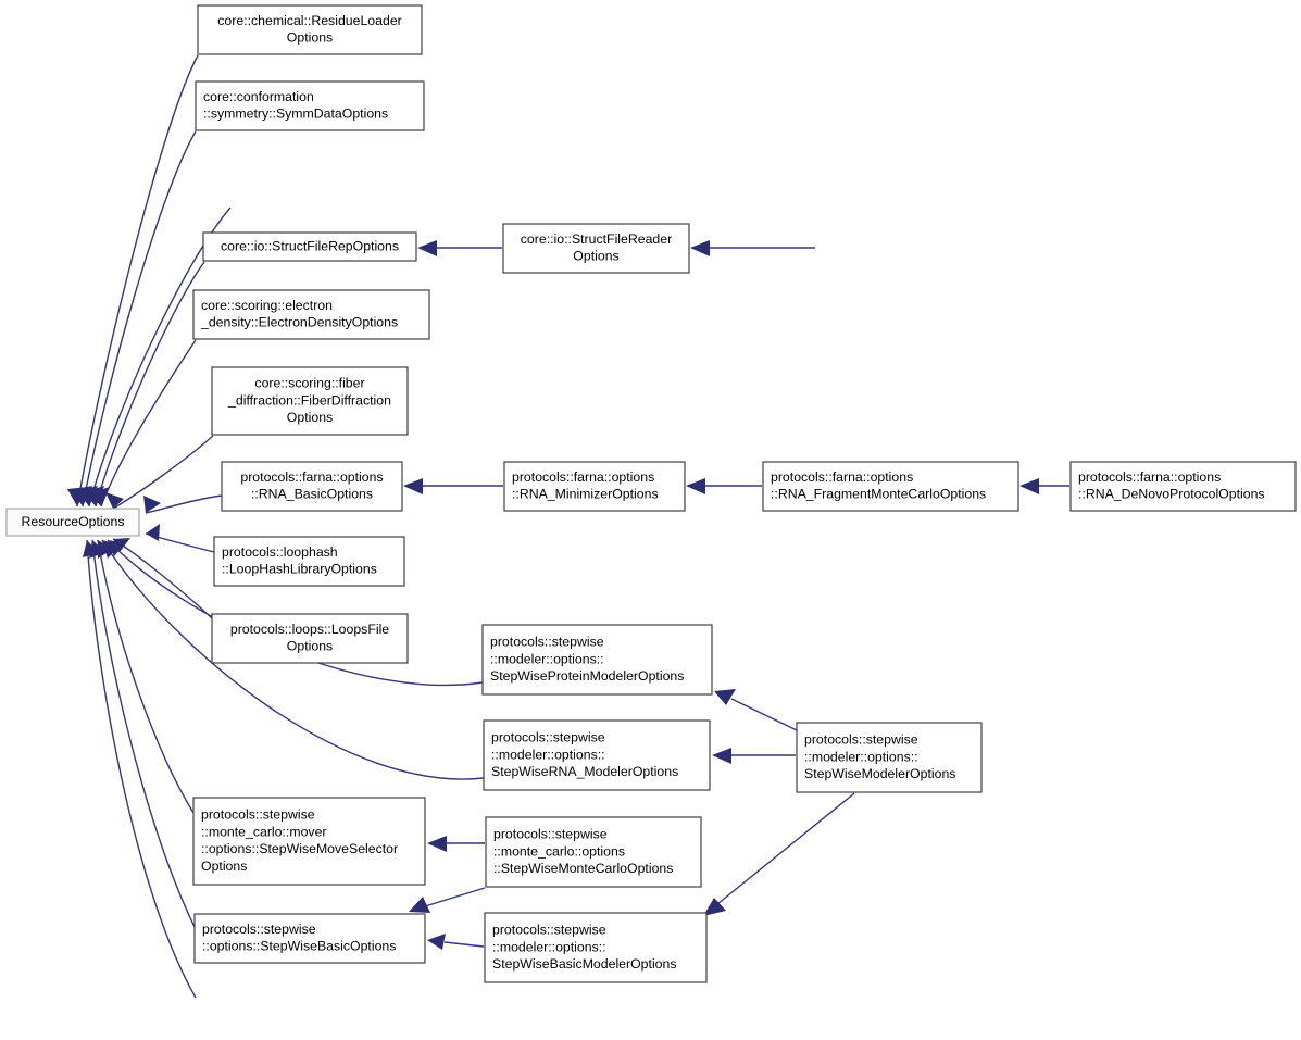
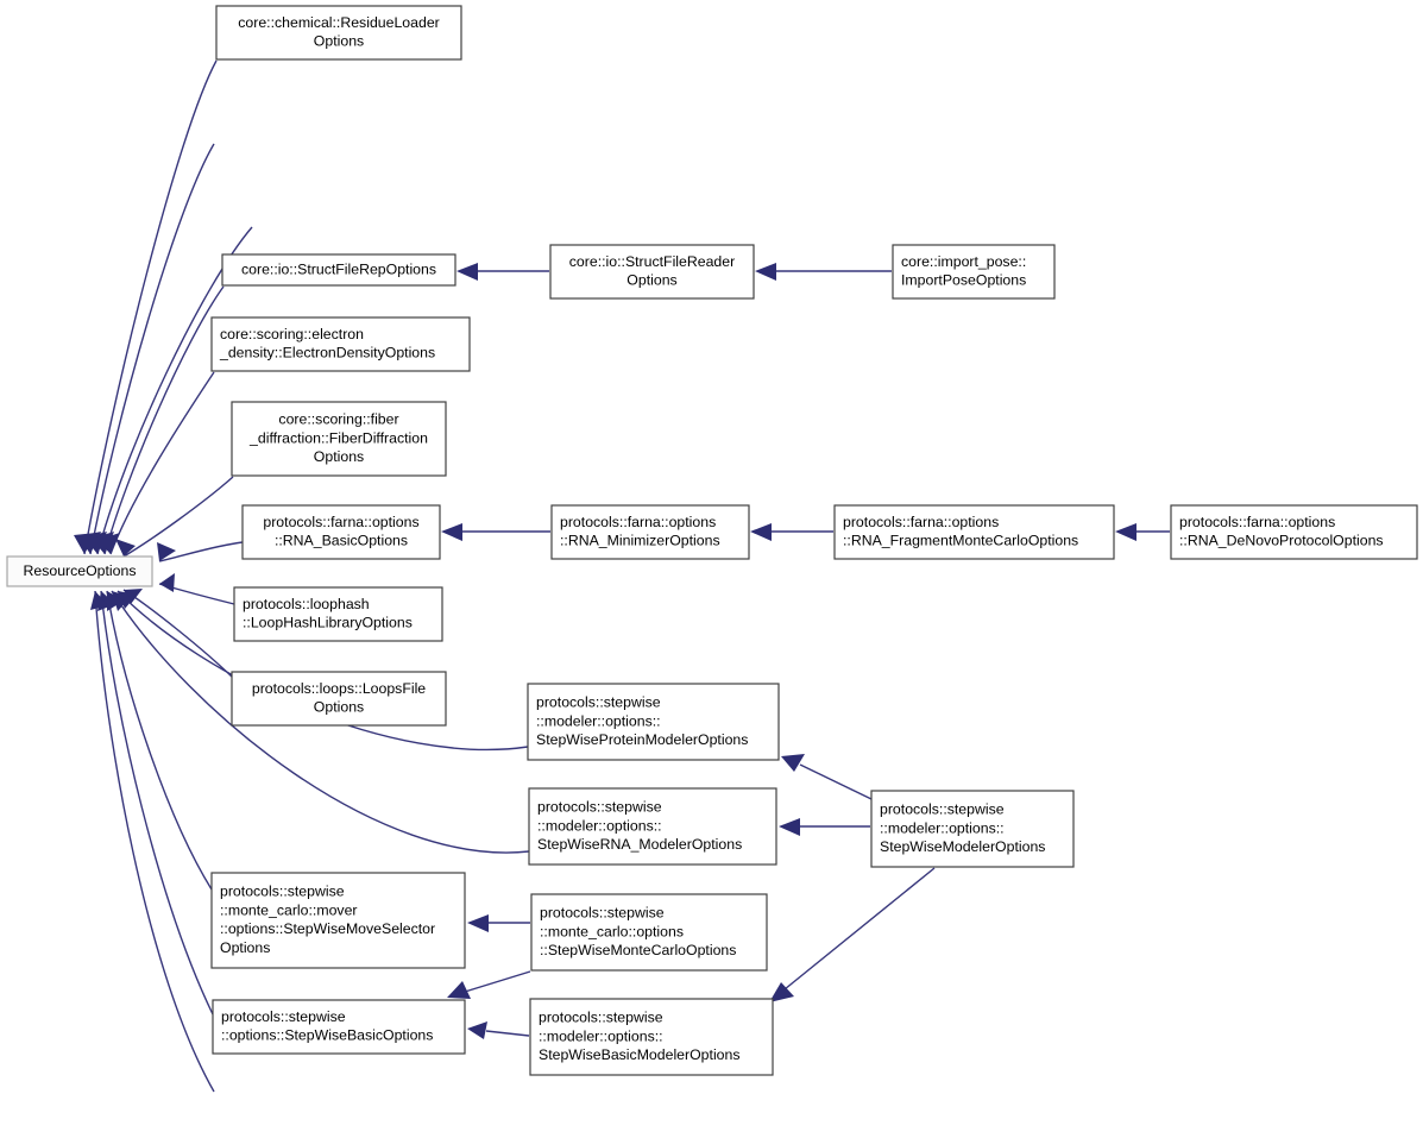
  ResourceOptions
  core::chemical::ResidueLoader
  Options
- core::conformation
- ::symmetry::SymmDataOptions
  core::io::StructFileRepOptions
  core::io::StructFileReader
  Options
+ core::import_pose::
+ ImportPoseOptions
  core::scoring::electron
  _density::ElectronDensityOptions
  core::scoring::fiber
  _diffraction::FiberDiffraction
  Options
  protocols::farna::options
  ::RNA_BasicOptions
  protocols::farna::options
  ::RNA_MinimizerOptions
  protocols::farna::options
  ::RNA_FragmentMonteCarloOptions
  protocols::farna::options
  ::RNA_DeNovoProtocolOptions
  protocols::loophash
  ::LoopHashLibraryOptions
  protocols::loops::LoopsFile
  Options
  protocols::stepwise
  ::modeler::options::
  StepWiseProteinModelerOptions
  protocols::stepwise
  ::modeler::options::
  StepWiseRNA_ModelerOptions
  protocols::stepwise
  ::modeler::options::
  StepWiseModelerOptions
  protocols::stepwise
  ::monte_carlo::mover
  ::options::StepWiseMoveSelector
  Options
  protocols::stepwise
  ::monte_carlo::options
  ::StepWiseMonteCarloOptions
  protocols::stepwise
  ::options::StepWiseBasicOptions
  protocols::stepwise
  ::modeler::options::
  StepWiseBasicModelerOptions
